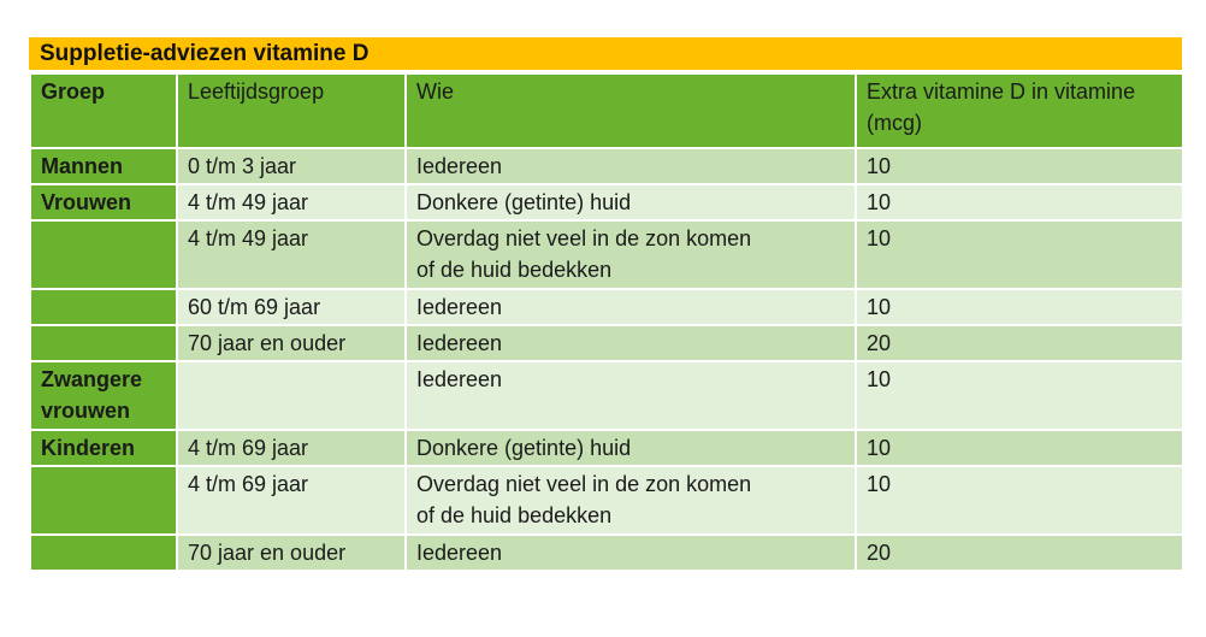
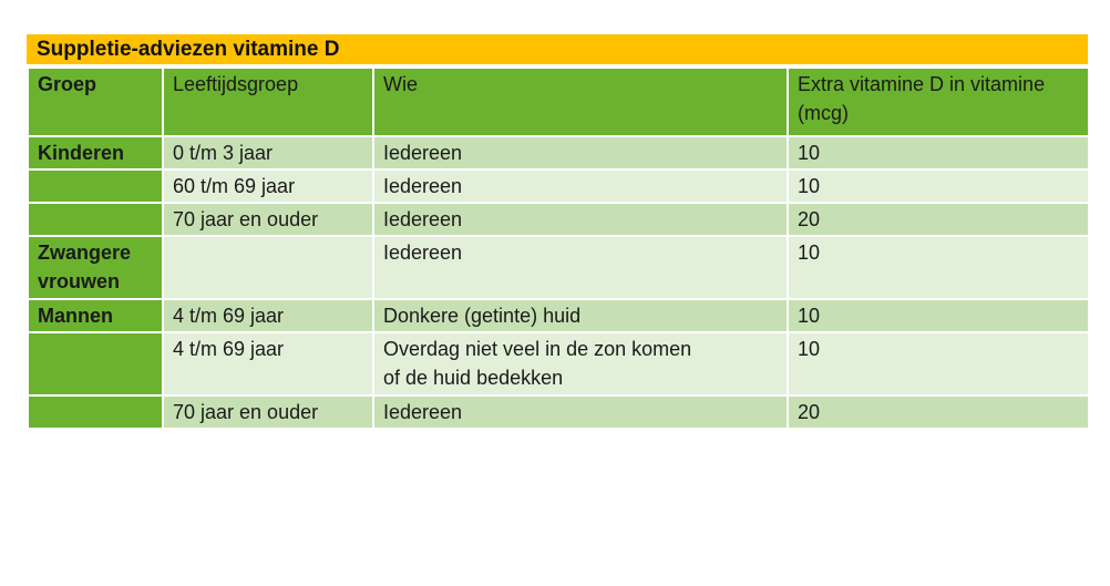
  Suppletie-adviezen vitamine D
  Groep	Leeftijdsgroep	Wie	Extra vitamine D in vitamine (mcg)
- Mannen	0 t/m 3 jaar	Iedereen	10
+ Kinderen	0 t/m 3 jaar	Iedereen	10
- Vrouwen	4 t/m 49 jaar	Donkere (getinte) huid	10
- 	4 t/m 49 jaar	Overdag niet veel in de zon komen of de huid bedekken	10
  	60 t/m 69 jaar	Iedereen	10
  	70 jaar en ouder	Iedereen	20
  Zwangere vrouwen		Iedereen	10
- Kinderen	4 t/m 69 jaar	Donkere (getinte) huid	10
+ Mannen	4 t/m 69 jaar	Donkere (getinte) huid	10
  	4 t/m 69 jaar	Overdag niet veel in de zon komen of de huid bedekken	10
  	70 jaar en ouder	Iedereen	20
